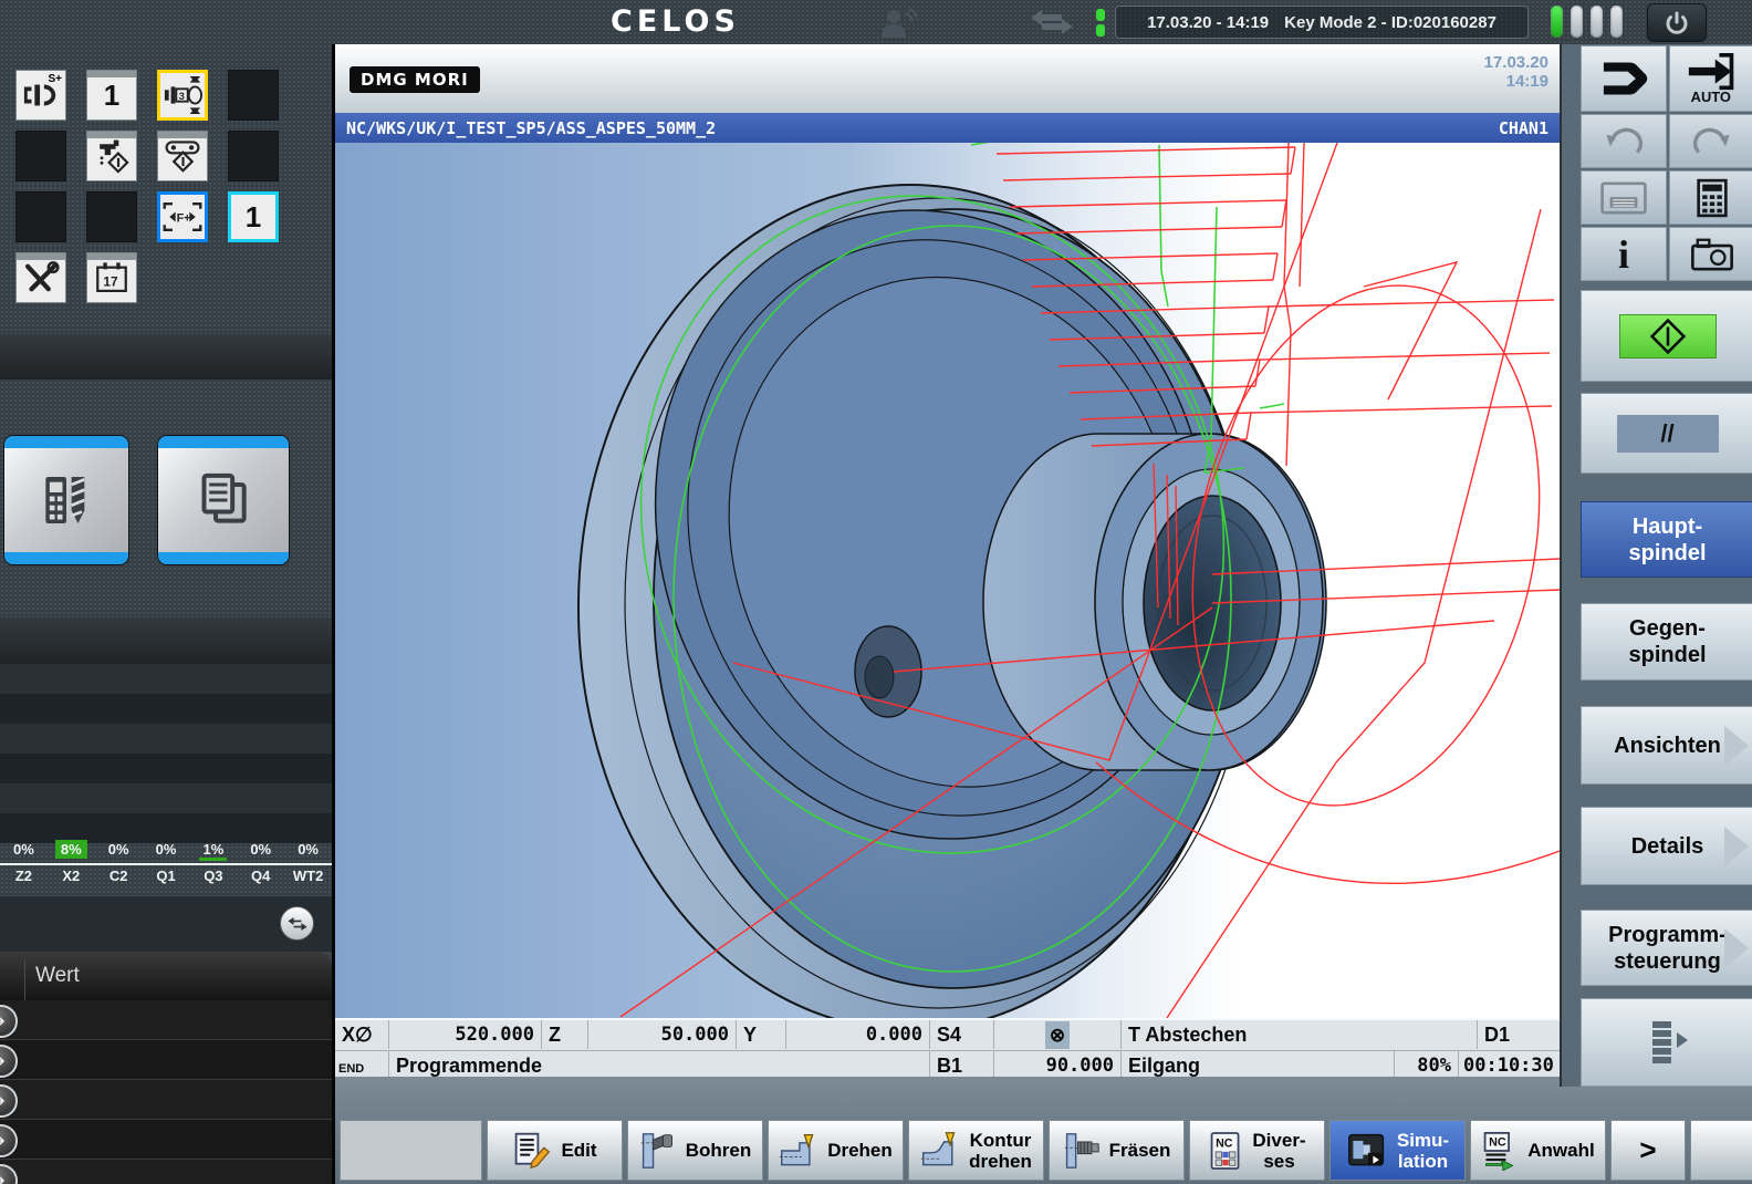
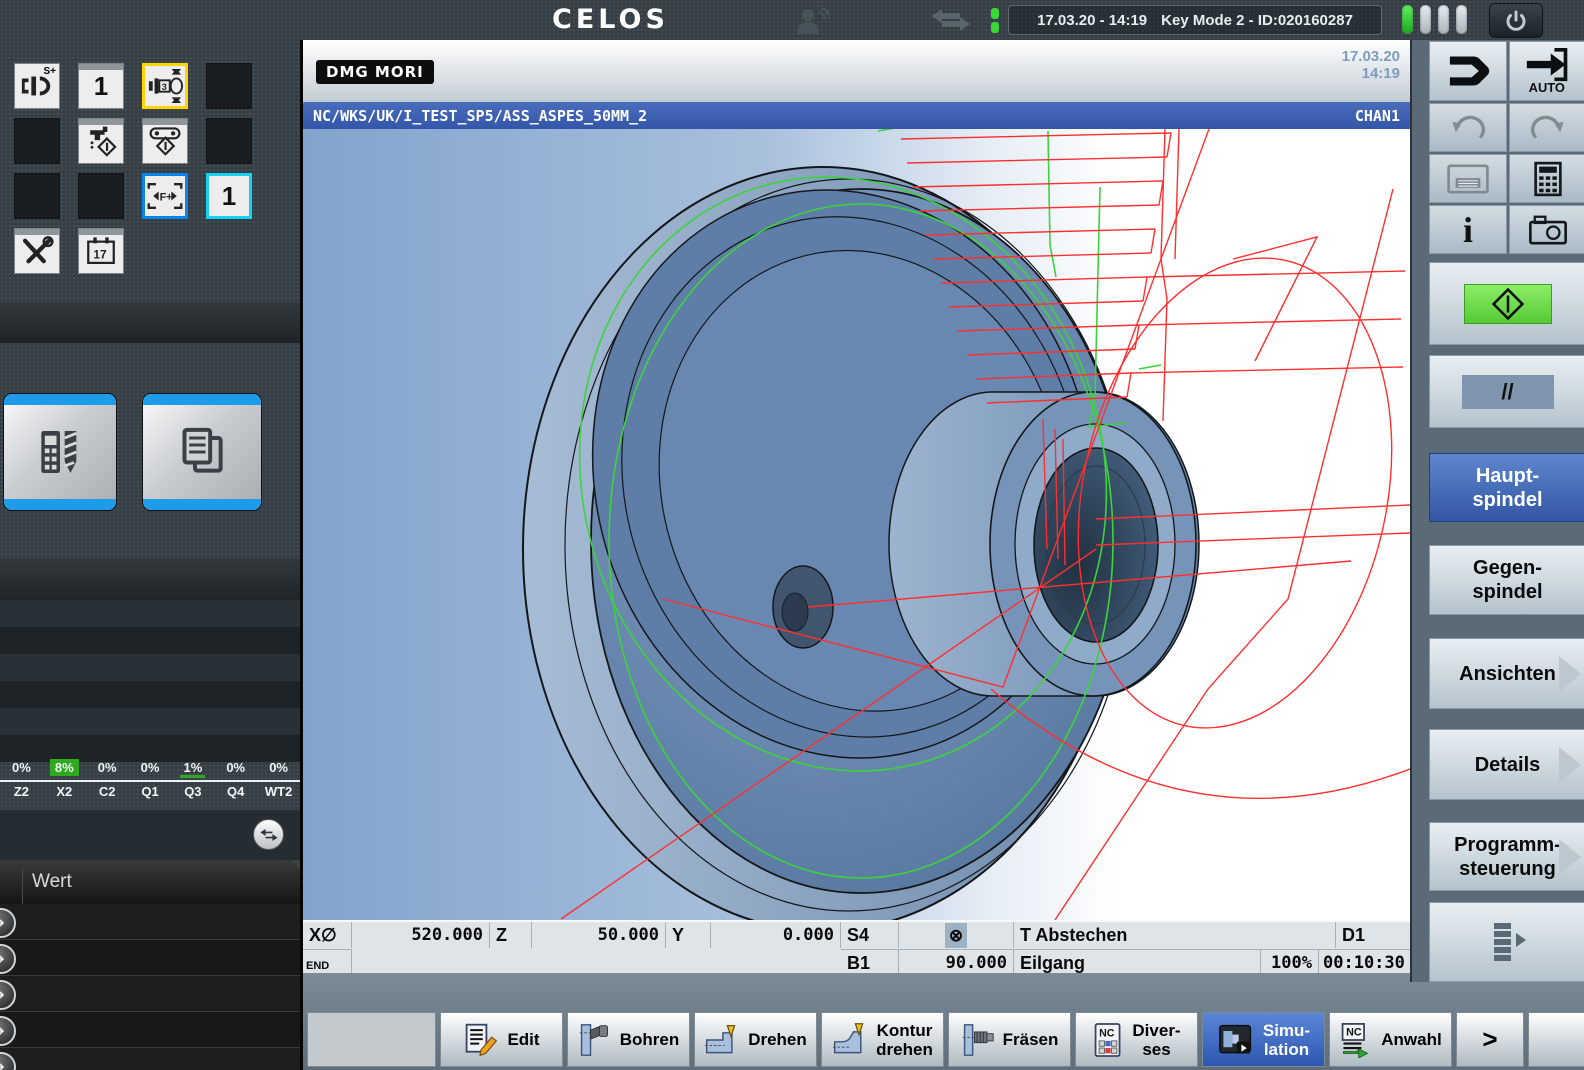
  CELOS
  17.03.20 - 14:19
  Key Mode 2 - ID:020160287
  S+
  1
  3
  F+
  1
  17
  0%
  8%
  0%
  0%
  1%
  0%
  0%
  Z2
  X2
  C2
  Q1
  Q3
  Q4
  WT2
  Wert
  DMG MORI
  17.03.20
  14:19
  NC/WKS/UK/I_TEST_SP5/ASS_ASPES_50MM_2
  CHAN1
  X∅
  520.000
  Z
  50.000
  Y
  0.000
  S4
  ⊗
  T Abstechen
  D1
  END
- Programmende
  B1
  90.000
  Eilgang
- 80%
+ 100%
  00:10:30
  Edit
  Bohren
  Drehen
  Kontur
  drehen
  Fräsen
  NC
  Diver-
  ses
  Simu-
  lation
  NC
  Anwahl
  >
  AUTO
  i
  //
  Haupt-
  spindel
  Gegen-
  spindel
  Ansichten
  Details
  Programm-
  steuerung
